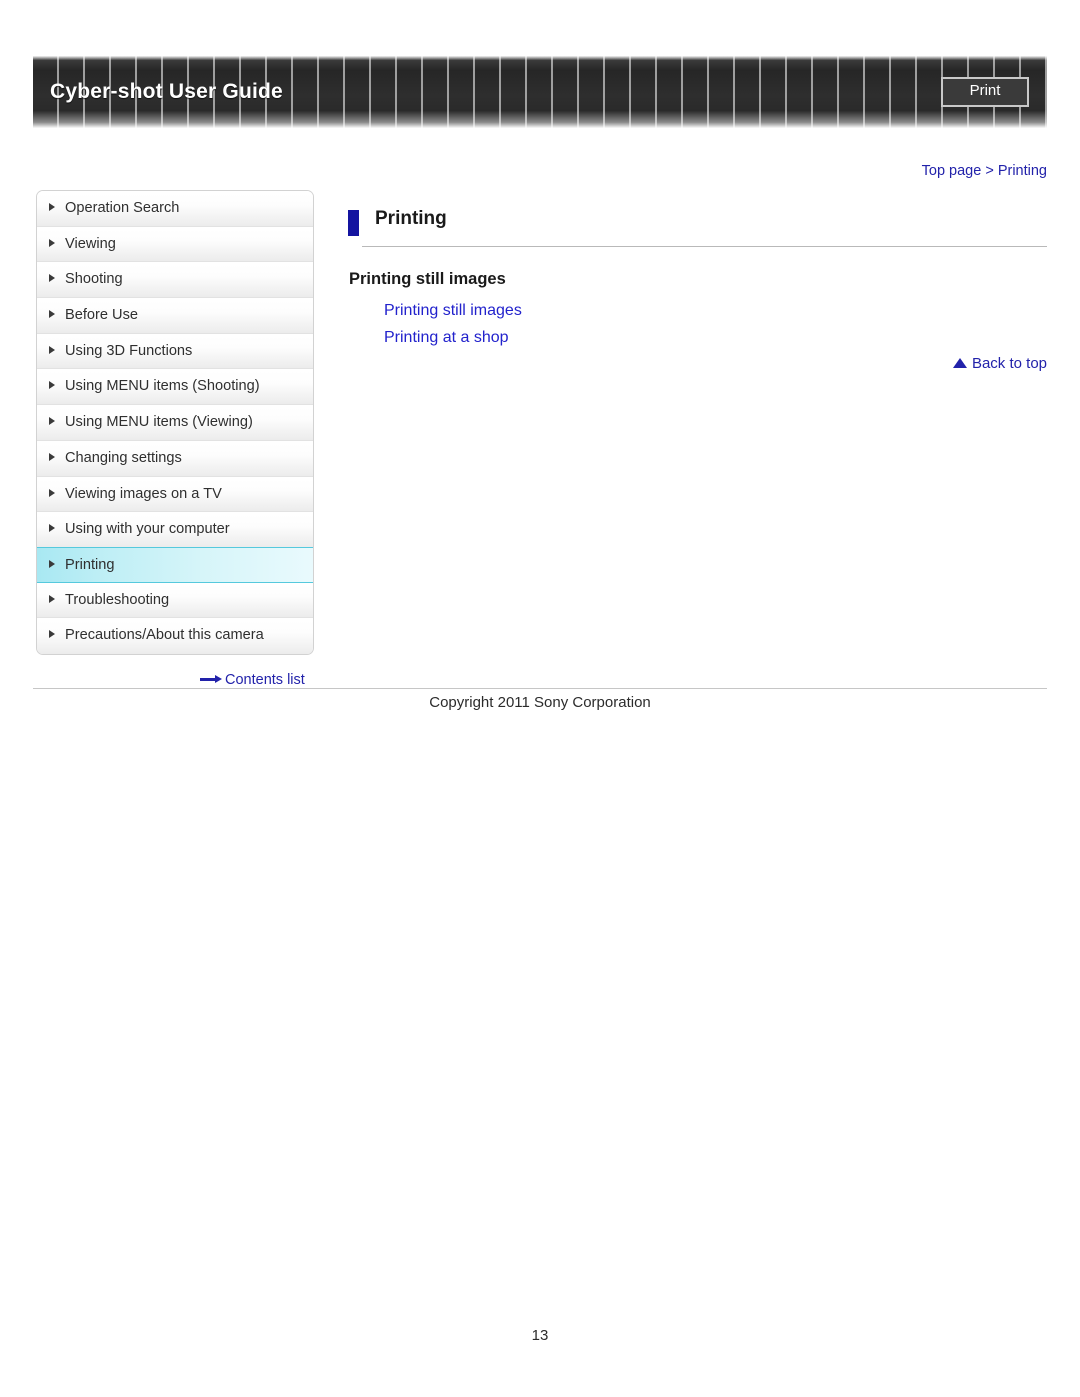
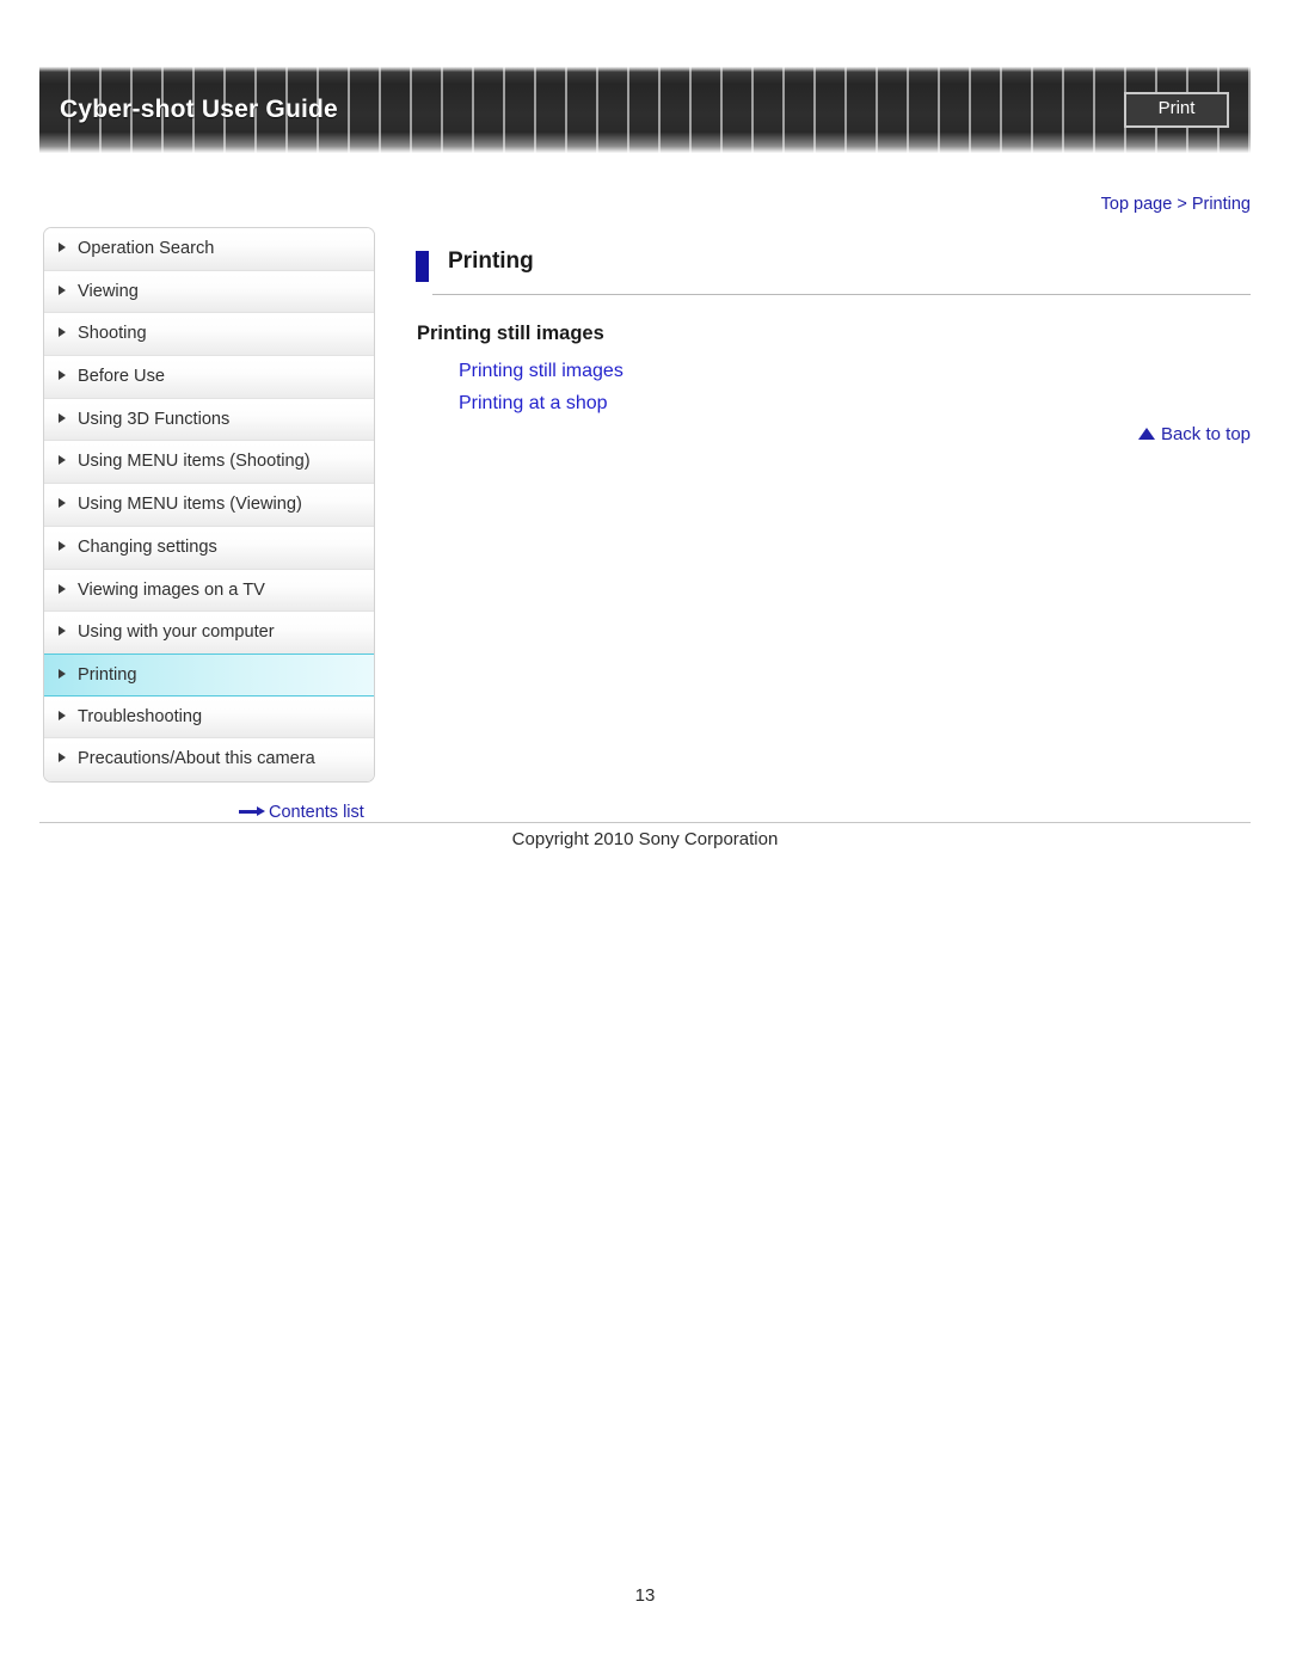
  Cyber-shot User Guide
  Print
  Top page > Printing
  Operation Search
  Viewing
  Shooting
  Before Use
  Using 3D Functions
  Using MENU items (Shooting)
  Using MENU items (Viewing)
  Changing settings
  Viewing images on a TV
  Using with your computer
  Printing
  Troubleshooting
  Precautions/About this camera
  Contents list
  Printing
  Printing still images
  Printing still images
  Printing at a shop
  Back to top
- Copyright 2011 Sony Corporation
+ Copyright 2010 Sony Corporation
  13
